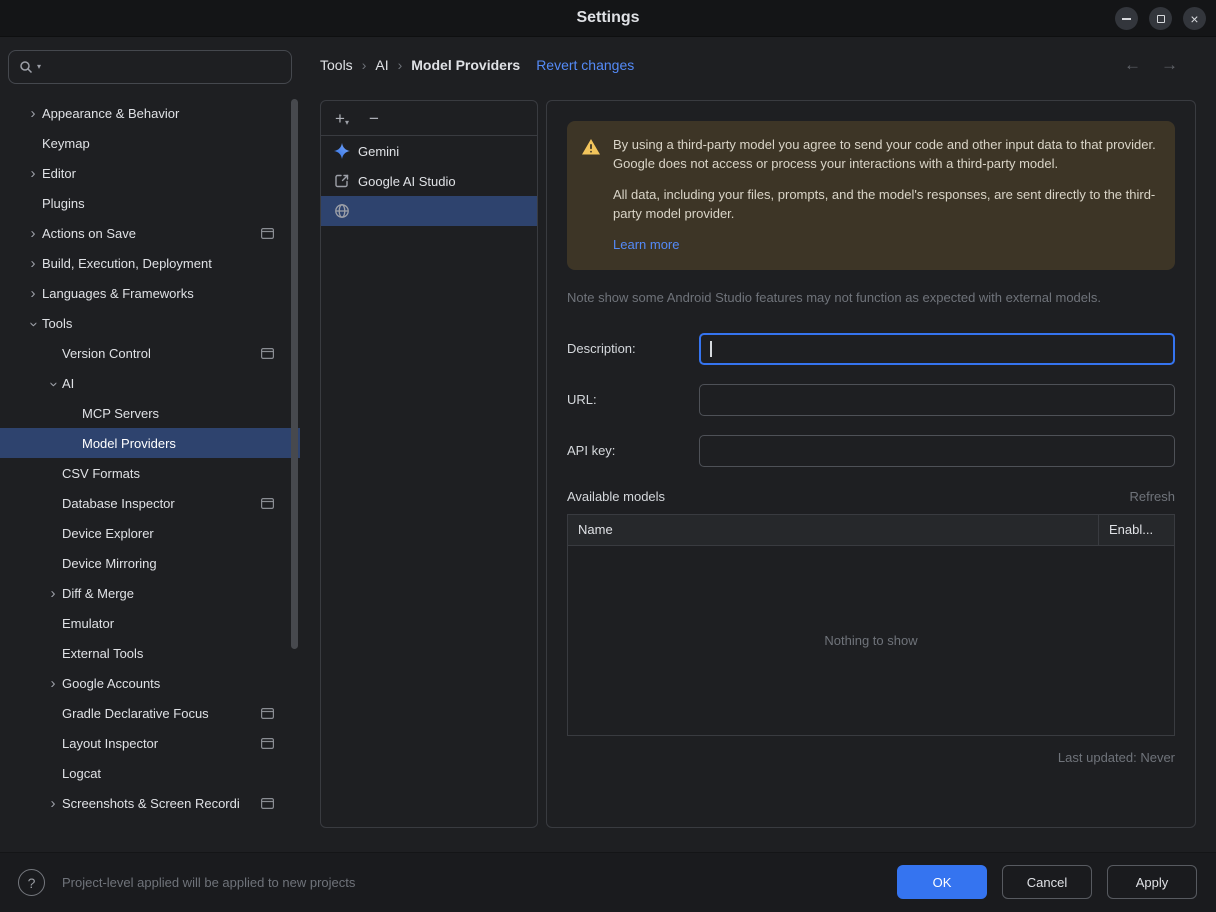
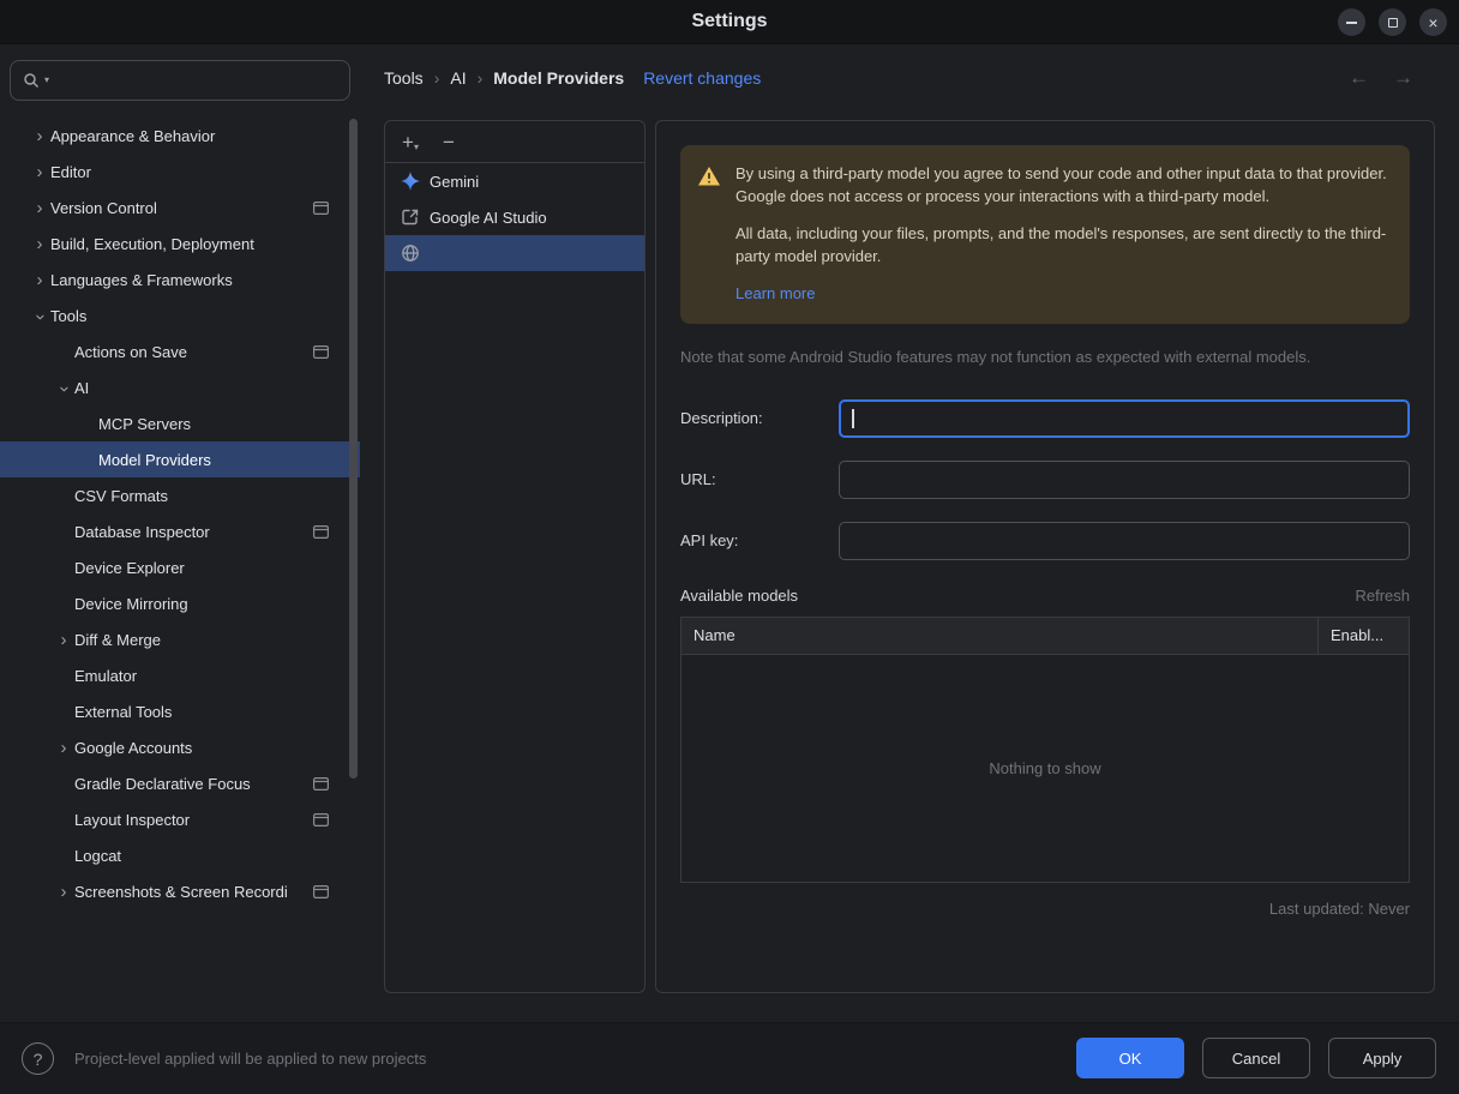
  Settings
  ×
  ▾
  ›
  Appearance & Behavior
- Keymap
  ›
  Editor
- Plugins
  ›
- Actions on Save
+ Version Control
  ›
  Build, Execution, Deployment
  ›
  Languages & Frameworks
  Tools
- Version Control
+ Actions on Save
  AI
  MCP Servers
  Model Providers
  CSV Formats
  Database Inspector
  Device Explorer
  Device Mirroring
  ›
  Diff & Merge
  Emulator
  External Tools
  ›
  Google Accounts
  Gradle Declarative Focus
  Layout Inspector
  Logcat
  ›
  Screenshots & Screen Recordi
  Tools
  ›
  AI
  ›
  Model Providers
  Revert changes
  ←
  →
  +
  ▾
  −
  Gemini
  Google AI Studio
  By using a third-party model you agree to send your code and other input data to that provider. Google does not access or process your interactions with a third-party model.
  All data, including your files, prompts, and the model's responses, are sent directly to the third-party model provider.
  Learn more
- Note show some Android Studio features may not function as expected with external models.
+ Note that some Android Studio features may not function as expected with external models.
  Description:
  URL:
  API key:
  Available models
  Refresh
  Name
  Enabl...
  Nothing to show
  Last updated: Never
  ?
  Project-level applied will be applied to new projects
  OK
  Cancel
  Apply
